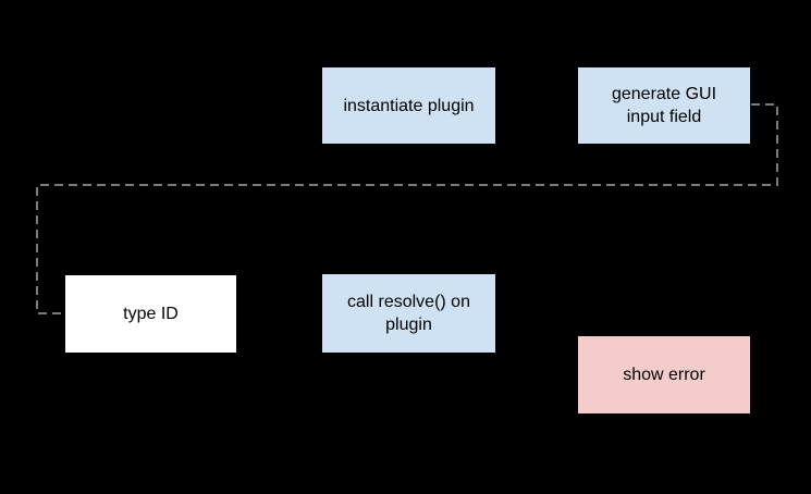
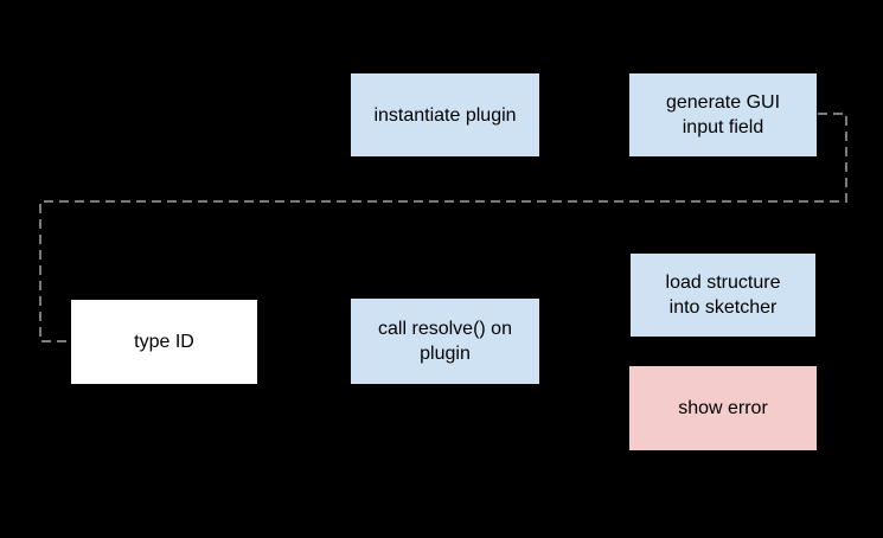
  instantiate plugin
  generate GUI
  input field
  type ID
  call resolve() on
  plugin
+ load structure
+ into sketcher
  show error
